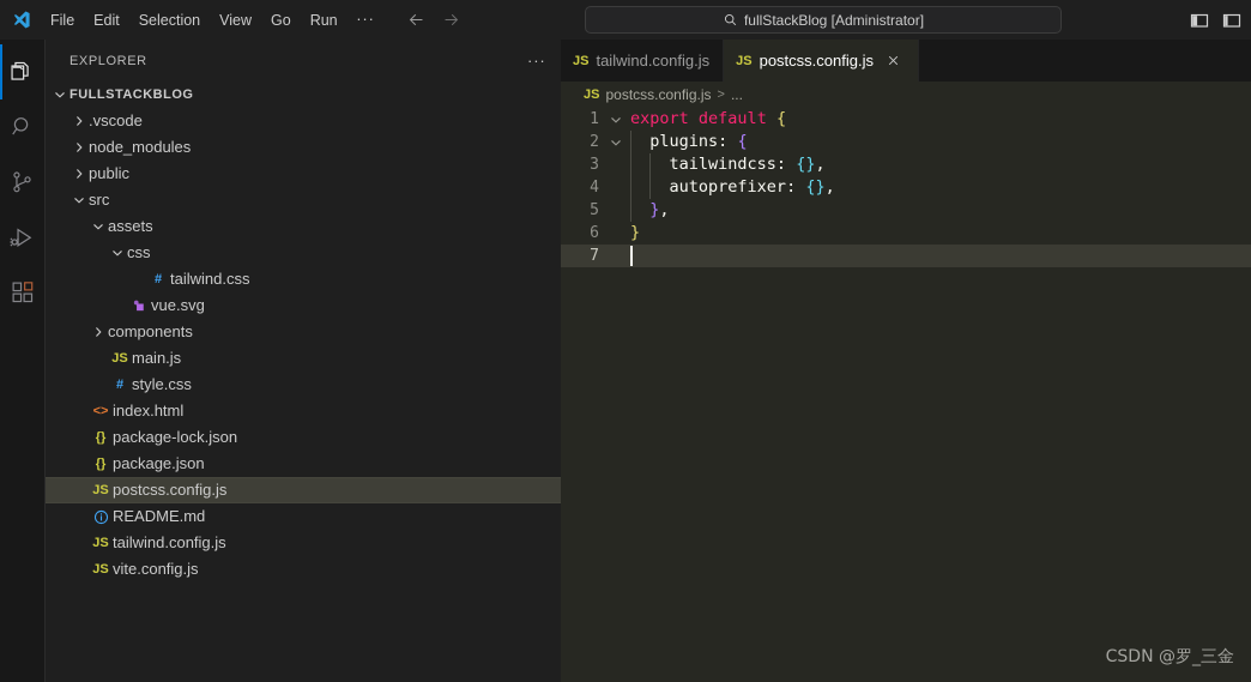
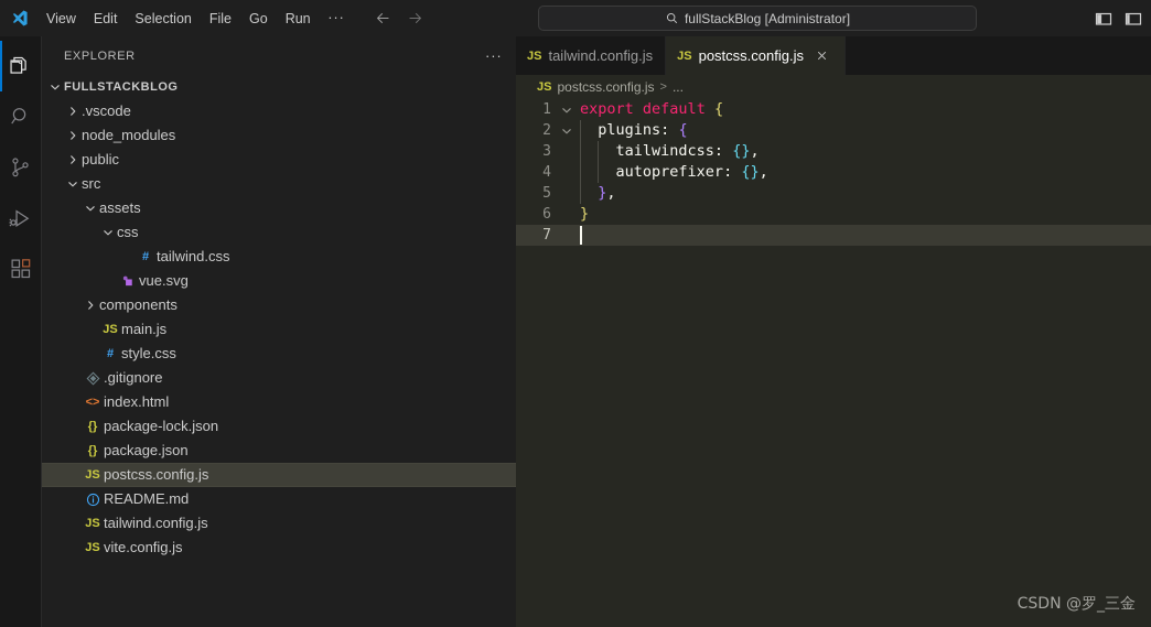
- File
+ View
  Edit
  Selection
- View
+ File
  Go
  Run
  ...
  fullStackBlog [Administrator]
  EXPLORER
  ...
  FULLSTACKBLOG
  .vscode
  node_modules
  public
  src
  assets
  css
  #
  tailwind.css
  vue.svg
  components
  JS
  main.js
  #
  style.css
+ .gitignore
  <>
  index.html
  {}
  package-lock.json
  {}
  package.json
  JS
  postcss.config.js
  README.md
  JS
  tailwind.config.js
  JS
  vite.config.js
  JS
  tailwind.config.js
  JS
  postcss.config.js
  JS
  postcss.config.js
  >
  ...
  1
  export default {
  2
  plugins: {
  3
  tailwindcss: {},
  4
  autoprefixer: {},
  5
  },
  6
  }
  7
  CSDN @罗_三金
